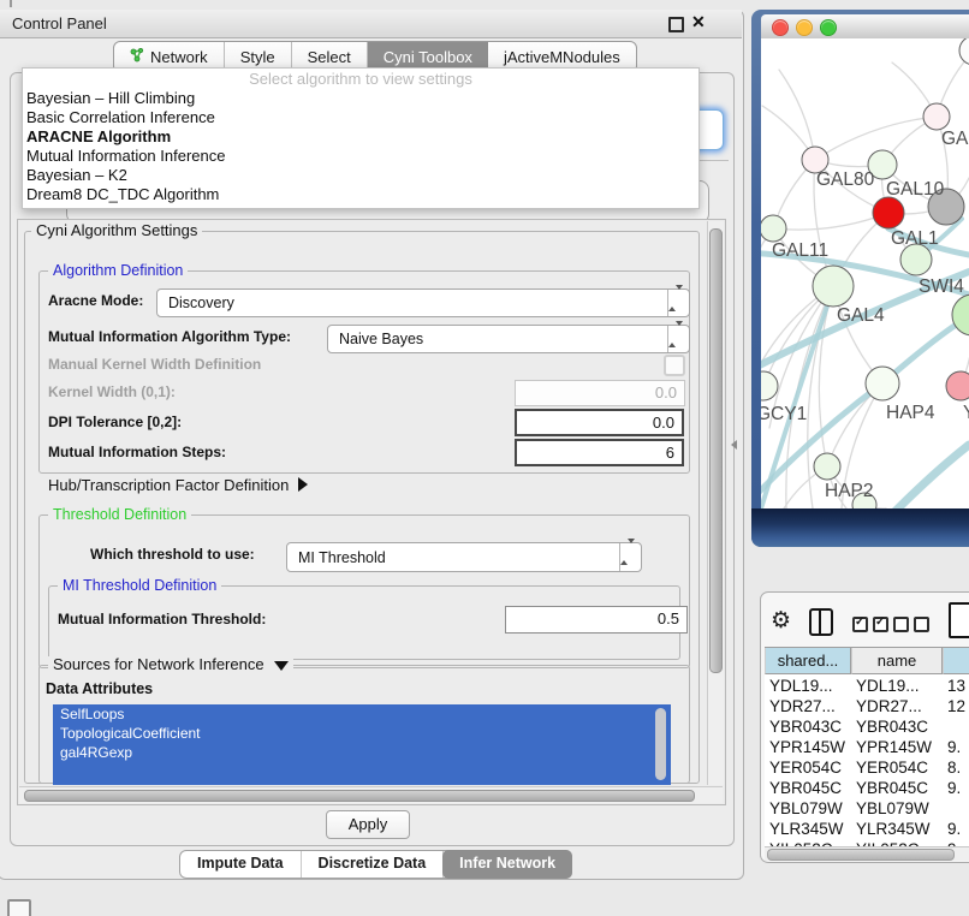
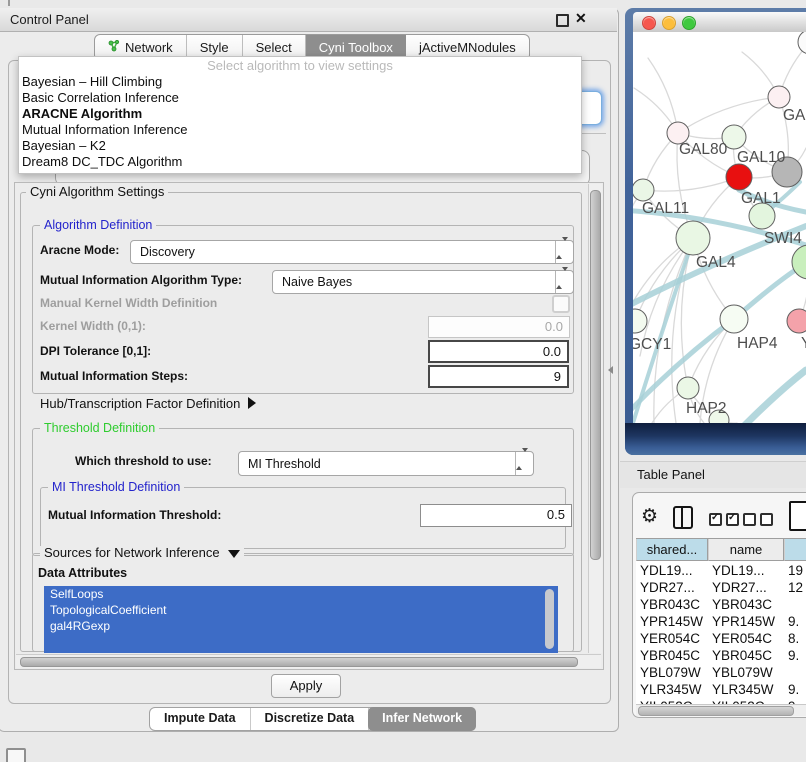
  Control Panel
  ✕
  Network
  Style
  Select
  Cyni Toolbox
  jActiveMNodules
  Select algorithm to view settings
  Bayesian – Hill Climbing
  Basic Correlation Inference
  ARACNE Algorithm
  Mutual Information Inference
  Bayesian – K2
  Dream8 DC_TDC Algorithm
  Cyni Algorithm Settings
  Algorithm Definition
  Aracne Mode:
  Discovery
  Mutual Information Algorithm Type:
  Naive Bayes
  Manual Kernel Width Definition
  Kernel Width (0,1):
  0.0
- DPI Tolerance [0,2]:
+ DPI Tolerance [0,1]:
  0.0
  Mutual Information Steps:
- 6
+ 9
  Hub/Transcription Factor Definition
  Threshold Definition
  Which threshold to use:
  MI Threshold
  MI Threshold Definition
  Mutual Information Threshold:
  0.5
  Sources for Network Inference
  Data Attributes
  SelfLoops
  TopologicalCoefficient
  gal4RGexp
  Apply
  Impute Data
  Discretize Data
  Infer Network
  GAL80
  GAL10
  GAL1
  GAL11
  SWI4
  GAL4
  GCY1
  HAP4
  HAP2
+ Table Panel
  ⚙
  shared...
  name
  YDL19...
  YDL19...
- 13
+ 19
  YDR27...
  YDR27...
  12
  YBR043C
  YBR043C
  YPR145W
  YPR145W
  9.
  YER054C
  YER054C
  8.
  YBR045C
  YBR045C
  9.
  YBL079W
  YBL079W
  YLR345W
  YLR345W
  9.
